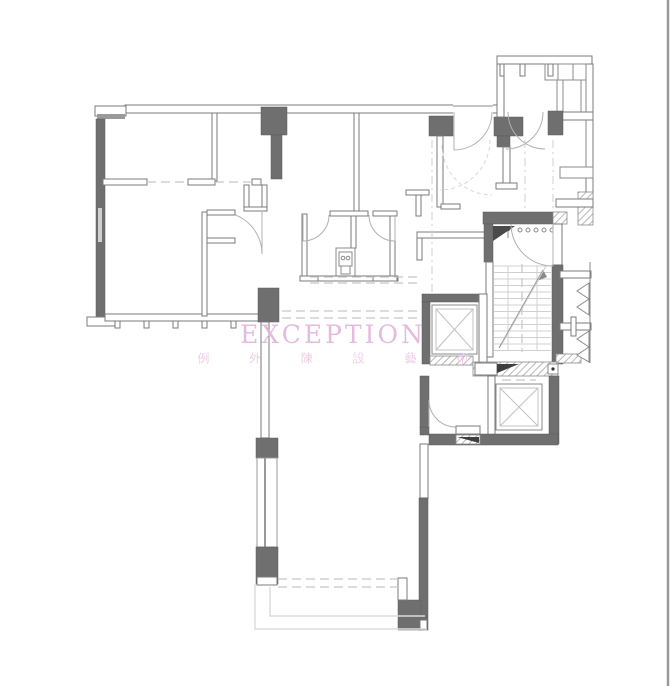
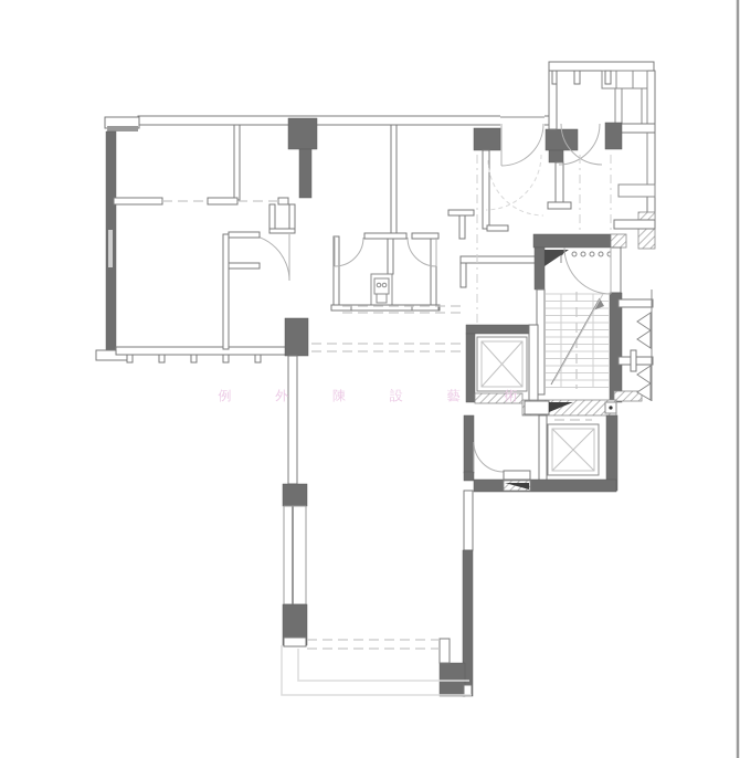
- EXCEPTION
  例 外 陳 設 藝 術
